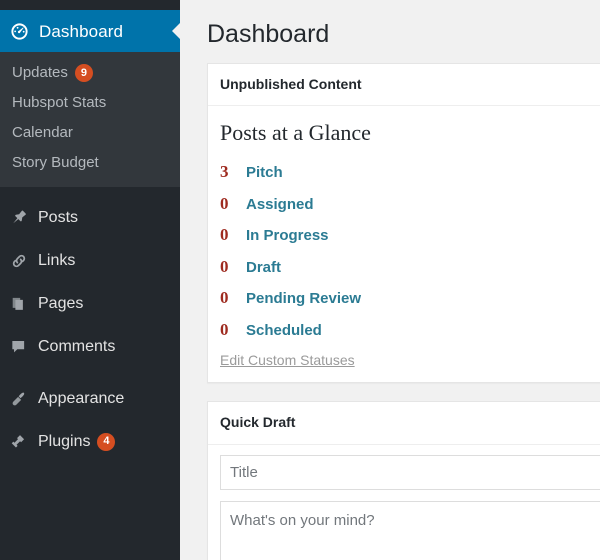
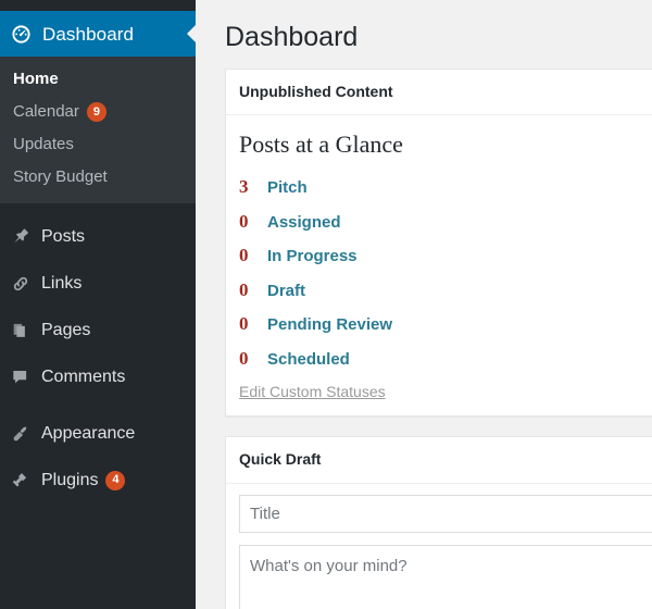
  Dashboard
+ Home
- Updates
+ Calendar
  9
- Hubspot Stats
- Calendar
+ Updates
  Story Budget
  Posts
  Links
  Pages
  Comments
  Appearance
  Plugins
  4
  Dashboard
  Unpublished Content
  Posts at a Glance
  3
  Pitch
  0
  Assigned
  0
  In Progress
  0
  Draft
  0
  Pending Review
  0
  Scheduled
  Edit Custom Statuses
  Quick Draft
  Title
  What's on your mind?
